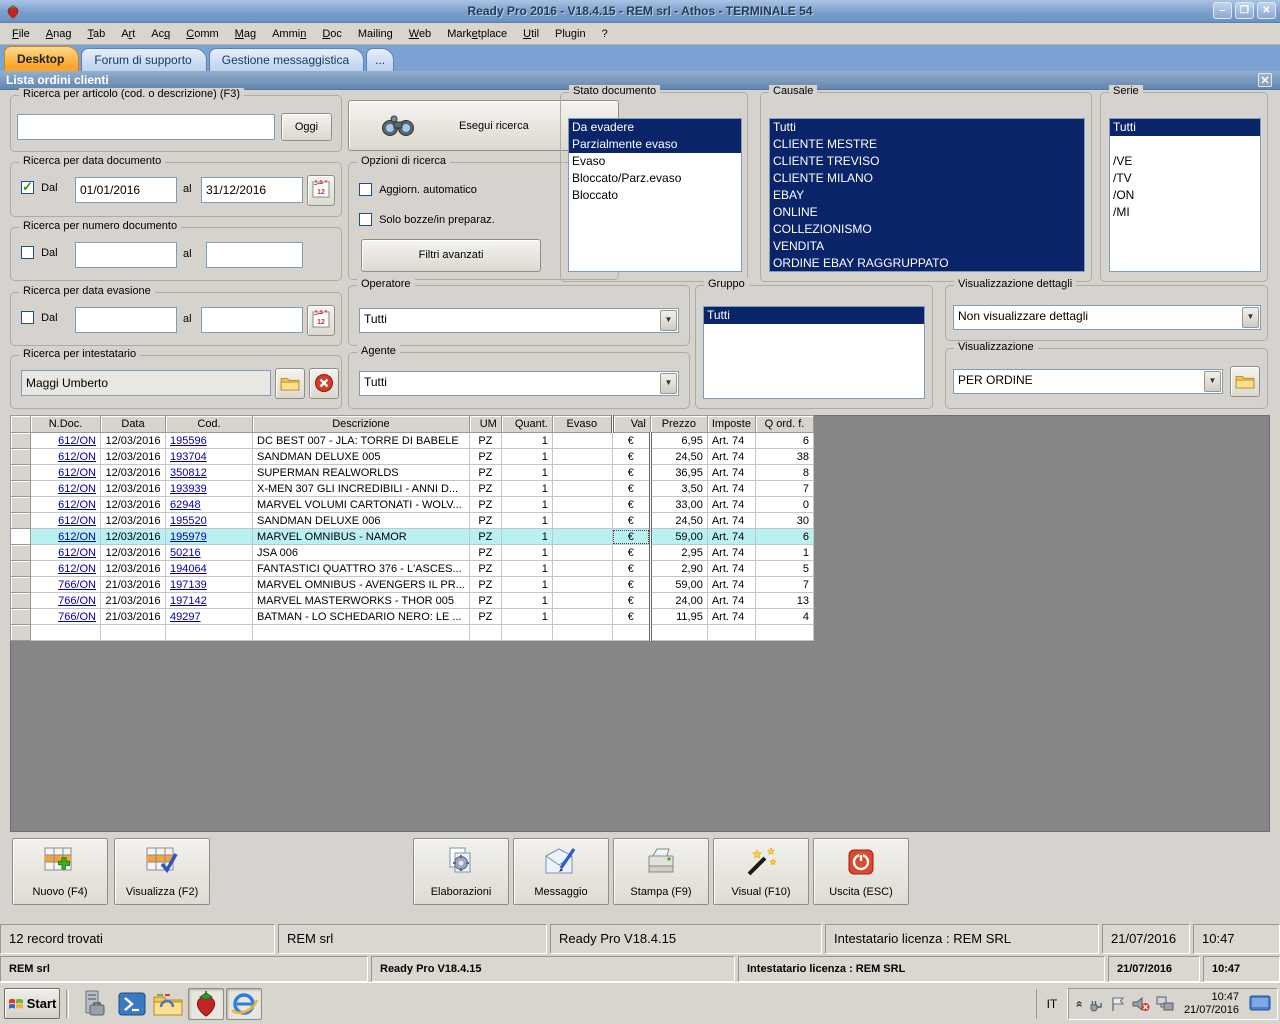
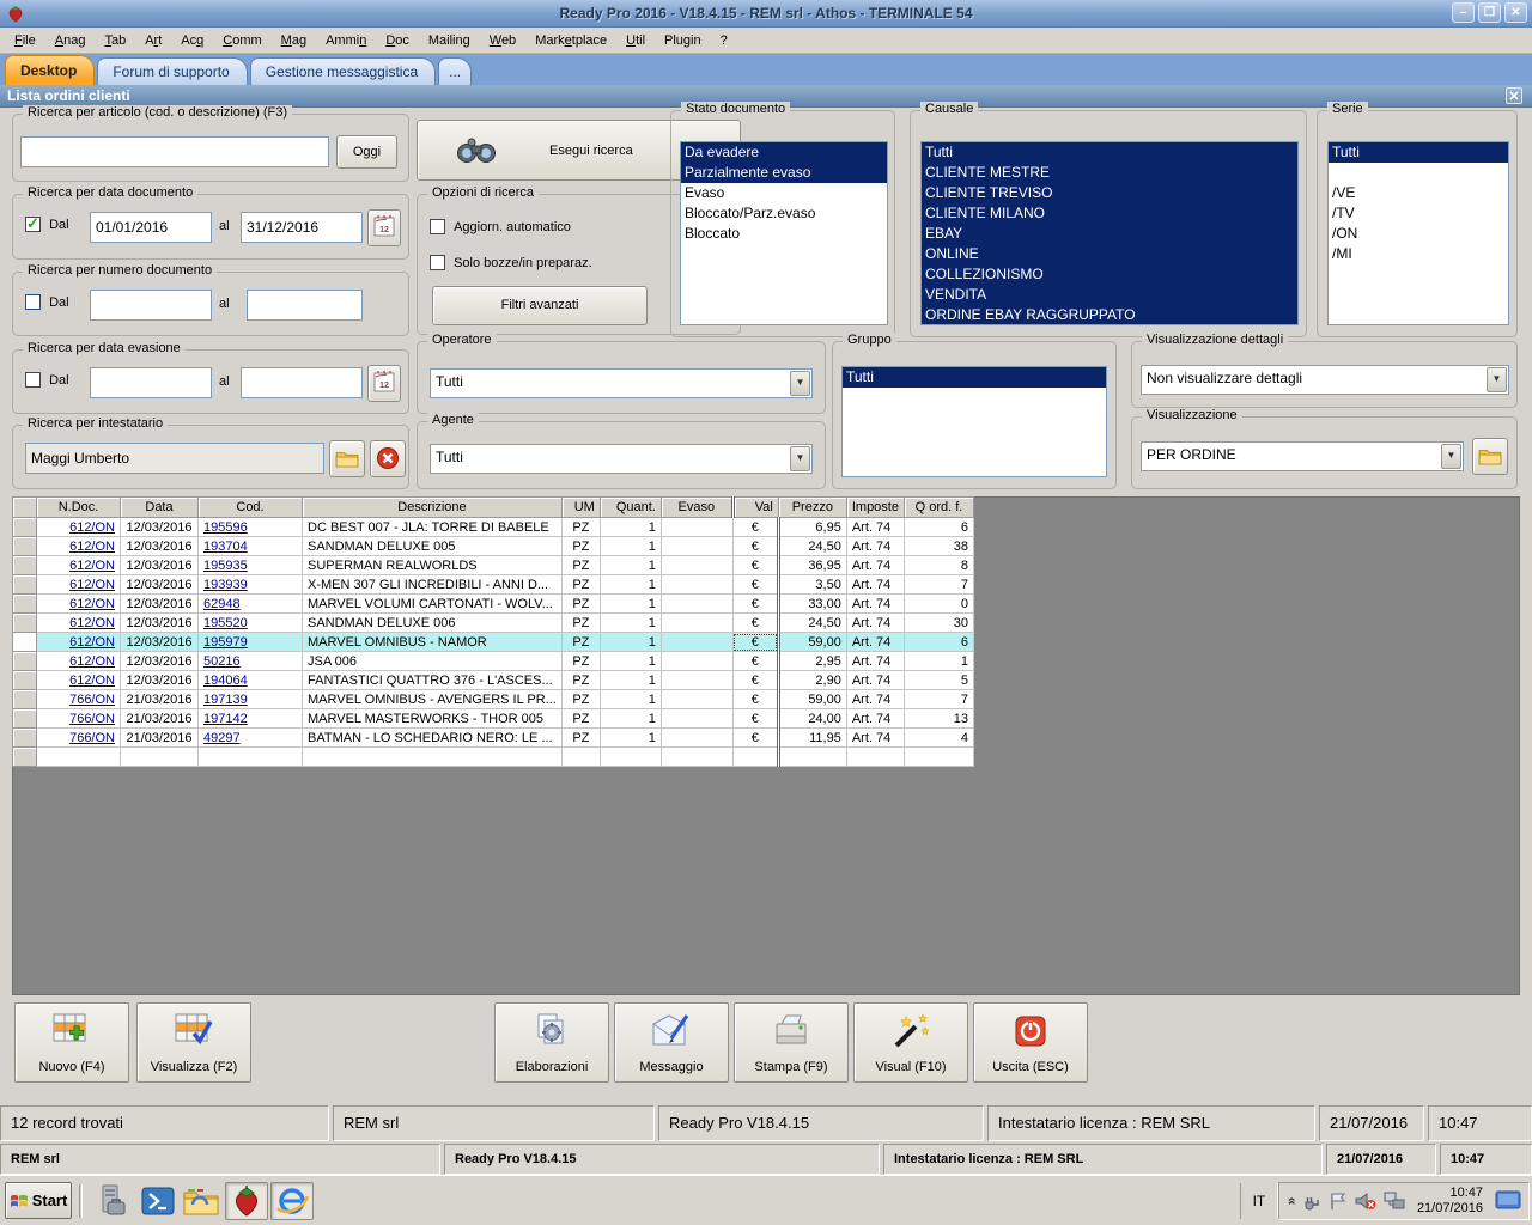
  Ready Pro 2016 - V18.4.15 - REM srl - Athos - TERMINALE 54
  –
  ❐
  ✕
  File
  Anag
  Tab
  Art
  Acq
  Comm
  Mag
  Ammin
  Doc
  Mailing
  Web
  Marketplace
  Util
  Plugin
  ?
  Desktop
  Forum di supporto
  Gestione messaggistica
  ...
  Lista ordini clienti
  ✕
  Ricerca per articolo (cod. o descrizione) (F3)
  Oggi
  Ricerca per data documento
  Dal
  01/01/2016
  al
  31/12/2016
  Ricerca per numero documento
  Dal
  al
  Ricerca per data evasione
  Dal
  al
  Ricerca per intestatario
  Maggi Umberto
  Esegui ricerca
  Opzioni di ricerca
  Aggiorn. automatico
  Solo bozze/in preparaz.
  Filtri avanzati
  Operatore
  Tutti
  ▼
  Agente
  Tutti
  ▼
  Stato documento
  Da evadere
  Parzialmente evaso
  Evaso
  Bloccato/Parz.evaso
  Bloccato
  Causale
  Tutti
  CLIENTE MESTRE
  CLIENTE TREVISO
  CLIENTE MILANO
  EBAY
  ONLINE
  COLLEZIONISMO
  VENDITA
  ORDINE EBAY RAGGRUPPATO
  Serie
  Tutti
  /VE
  /TV
  /ON
  /MI
  Gruppo
  Tutti
  Visualizzazione dettagli
  Non visualizzare dettagli
  ▼
  Visualizzazione
  PER ORDINE
  ▼
  		N.Doc.	Data	Cod.	Descrizione	UM	Quant.	Evaso	Val	Prezzo	Imposte	Q ord. f.
  	612/ON	12/03/2016	195596	DC BEST 007 - JLA: TORRE DI BABELE	PZ	1		€	6,95	Art. 74	6
  	612/ON	12/03/2016	193704	SANDMAN DELUXE 005	PZ	1		€	24,50	Art. 74	38
- 	612/ON	12/03/2016	350812	SUPERMAN REALWORLDS	PZ	1		€	36,95	Art. 74	8
+ 	612/ON	12/03/2016	195935	SUPERMAN REALWORLDS	PZ	1		€	36,95	Art. 74	8
  	612/ON	12/03/2016	193939	X-MEN 307 GLI INCREDIBILI - ANNI D...	PZ	1		€	3,50	Art. 74	7
  	612/ON	12/03/2016	62948	MARVEL VOLUMI CARTONATI - WOLV...	PZ	1		€	33,00	Art. 74	0
  	612/ON	12/03/2016	195520	SANDMAN DELUXE 006	PZ	1		€	24,50	Art. 74	30
  	612/ON	12/03/2016	195979	MARVEL OMNIBUS - NAMOR	PZ	1		€	59,00	Art. 74	6
  	612/ON	12/03/2016	50216	JSA 006	PZ	1		€	2,95	Art. 74	1
  	612/ON	12/03/2016	194064	FANTASTICI QUATTRO 376 - L'ASCES...	PZ	1		€	2,90	Art. 74	5
  	766/ON	21/03/2016	197139	MARVEL OMNIBUS - AVENGERS IL PR...	PZ	1		€	59,00	Art. 74	7
  	766/ON	21/03/2016	197142	MARVEL MASTERWORKS - THOR 005	PZ	1		€	24,00	Art. 74	13
  	766/ON	21/03/2016	49297	BATMAN - LO SCHEDARIO NERO: LE ...	PZ	1		€	11,95	Art. 74	4
  Nuovo (F4)
  Visualizza (F2)
  Elaborazioni
  Messaggio
  Stampa (F9)
  Visual (F10)
  Uscita (ESC)
  12 record trovati
  REM srl
  Ready Pro V18.4.15
  Intestatario licenza : REM SRL
  21/07/2016
  10:47
  REM srl
  Ready Pro V18.4.15
  Intestatario licenza : REM SRL
  21/07/2016
  10:47
  Start
  IT
  10:47
  21/07/2016
